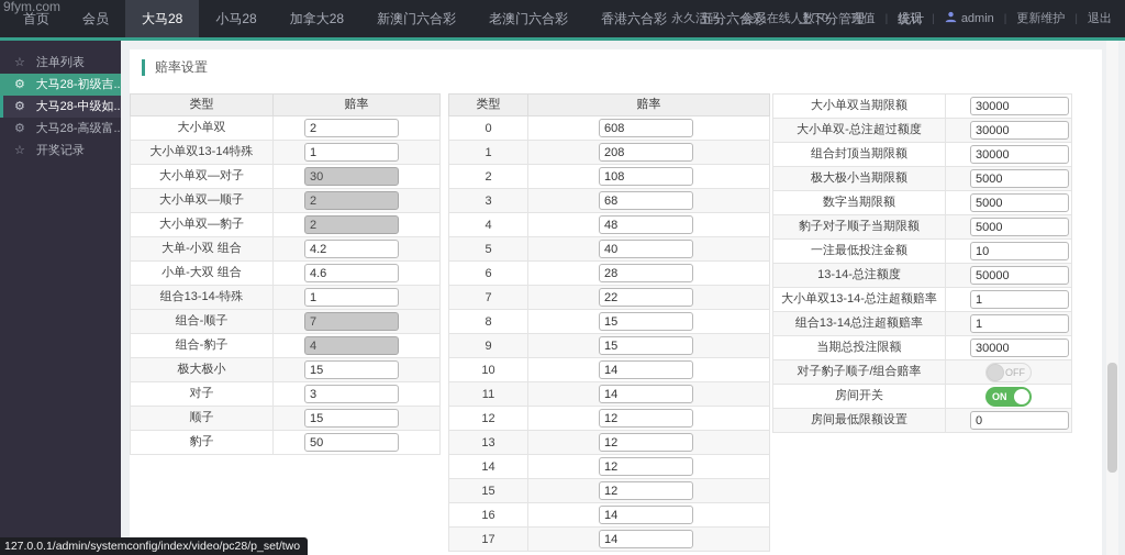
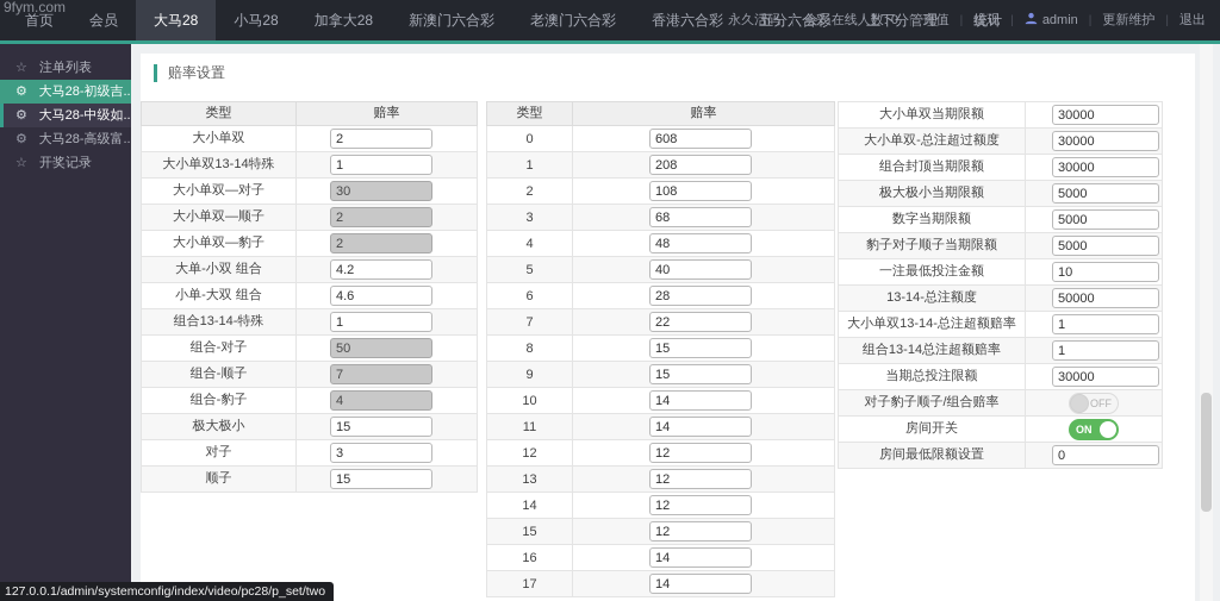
  首页
  会员
  大马28
  小马28
  加拿大28
  新澳门六合彩
  老澳门六合彩
  香港六合彩
  五分六合彩
  上下分管理
  统计
  永久活码
  |
  会员在线人数: 0
  |
  充值
  提现
  |
  admin
  更新维护
  |
  退出
  9fym.com
  ☆
  注单列表
  ⚙
  大马28-初级吉..
  ⚙
  大马28-中级如..
  ⚙
  大马28-高级富..
  ☆
  开奖记录
  赔率设置
  类型	赔率
  大小单双	2
  大小单双13-14特殊	1
  大小单双—对子	30
  大小单双—顺子	2
  大小单双—豹子	2
  大单-小双 组合	4.2
  小单-大双 组合	4.6
  组合13-14-特殊	1
+ 组合-对子	50
  组合-顺子	7
  组合-豹子	4
  极大极小	15
  对子	3
  顺子	15
- 豹子	50
  类型	赔率
  0	608
  1	208
  2	108
  3	68
  4	48
  5	40
  6	28
  7	22
  8	15
  9	15
  10	14
  11	14
  12	12
  13	12
  14	12
  15	12
  16	14
  17	14
  大小单双当期限额	30000
  大小单双-总注超过额度	30000
  组合封顶当期限额	30000
  极大极小当期限额	5000
  数字当期限额	5000
  豹子对子顺子当期限额	5000
  一注最低投注金额	10
  13-14-总注额度	50000
  大小单双13-14-总注超额赔率	1
  组合13-14总注超额赔率	1
  当期总投注限额	30000
  对子豹子顺子/组合赔率	OFF
  房间开关	ON
  房间最低限额设置	0
  127.0.0.1/admin/systemconfig/index/video/pc28/p_set/two
